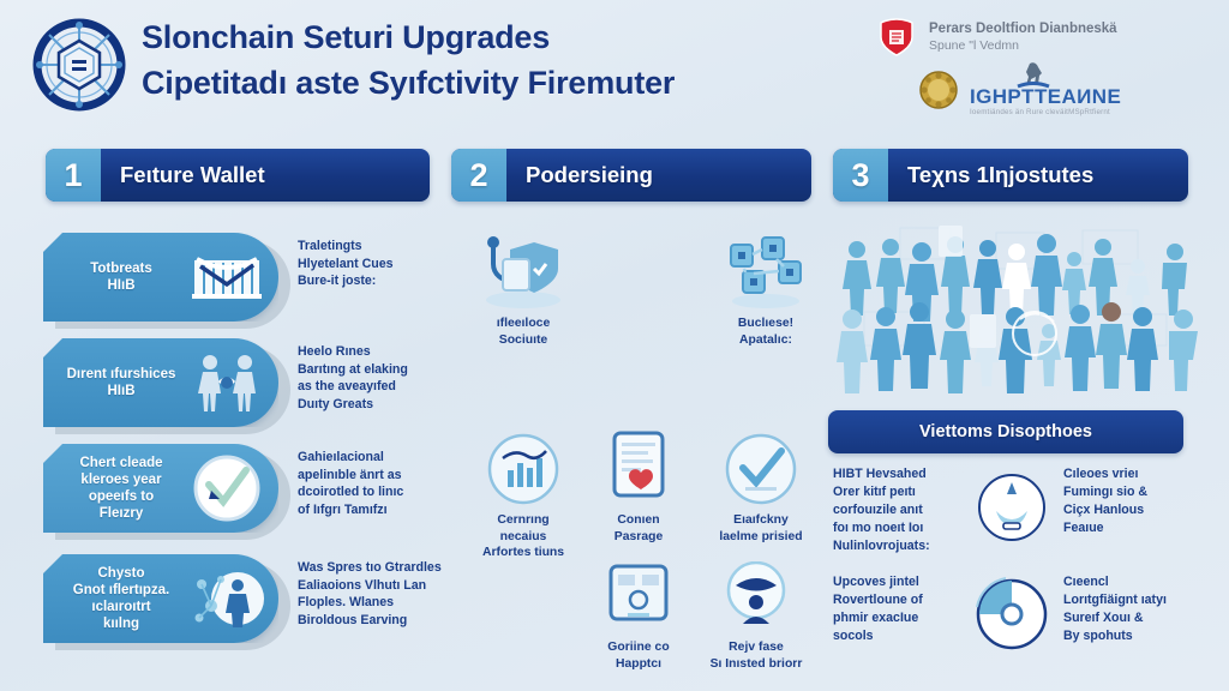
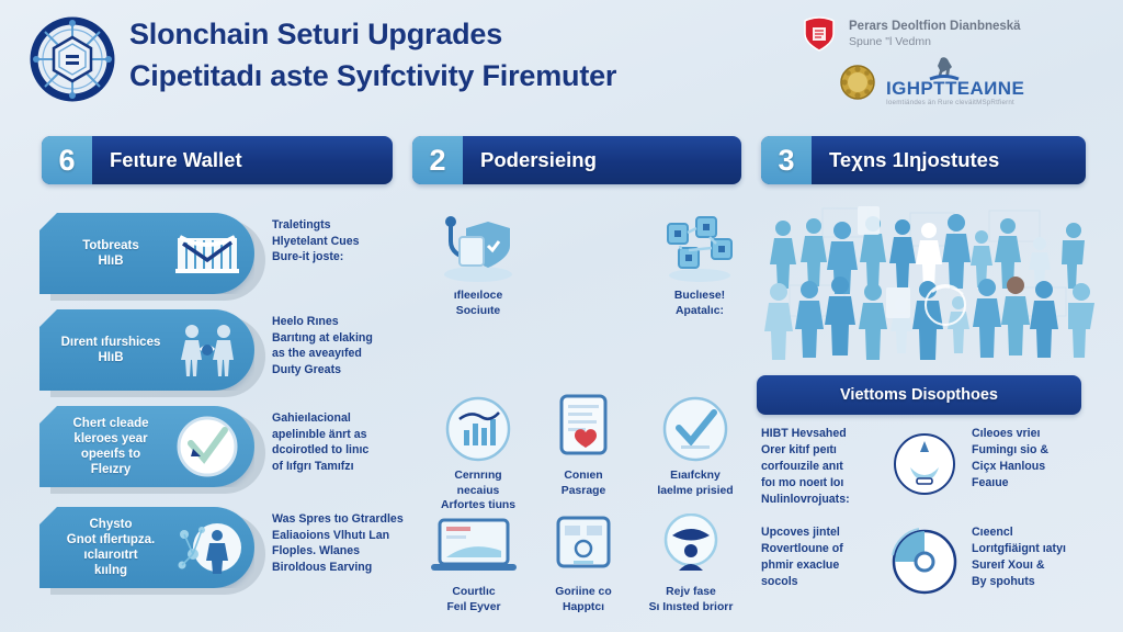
  Slonchain Seturi Upgrades
  Cipetitadı aste Syıfctivity Firemuter
  Perars Deoltfion Dianbneskä
  Spune "l Vedmn
  IGHPTTEAИNE
- 1
+ 6
  Feιture Wallet
  2
  Podersieing
  3
  Teχns 1Iηjostutes
  Totbreats
  HIıB
  Traletingts
  Hlyetelant Cues
  Bure-it joste:
  Dırent ıfurshices
  HIıB
  Heelo Rınes
  Barıtıng at elaking
  as the aveayıfed
  Duıty Greats
  Chert cleade
  kleroes year
  opeeıfs to
  Fleızry
  Gahieılacional
  apelinıble änrt as
  dcoirotled to linıc
  of Iıfgrı Tamıfzı
  Chysto
  Gnot ıflertıpza.
  ıclaıroıtrt
  kıılng
  Was Spres tıo Gtrardles
  Ealiaoions Vlhutı Lan
  Floples. Wlanes
  Biroldous Earving
  ıfleeıloce
  Sociuıte
  Buclıese!
  Apatalıc:
  Cernrıng
  necaius
  Arfortes tiuns
  Conıen
  Pasrage
  Eıaıfckny
  laelme prisied
+ Courtlıc
+ Feıl Eyver
  Goriine co
  Happtcı
  Rejv fase
  Sı Inısted briorr
  Viettoms Disopthoes
  HIBT Hevsahed
  Orer kitıf peıtı
  corfouızile anıt
  foı mo noeıt Ioı
  Nulinlovrojuats:
  Cıleoes vrieı
  Fumingı sio &
  Ciçx Hanlous
  Feaıue
  Upcoves jintel
  Rovertloune of
  phmir exacIue
  socols
  Cıeencl
  Lorıtgfiäignt ıatyı
  Sureıf Xouı &
  By spohuts
